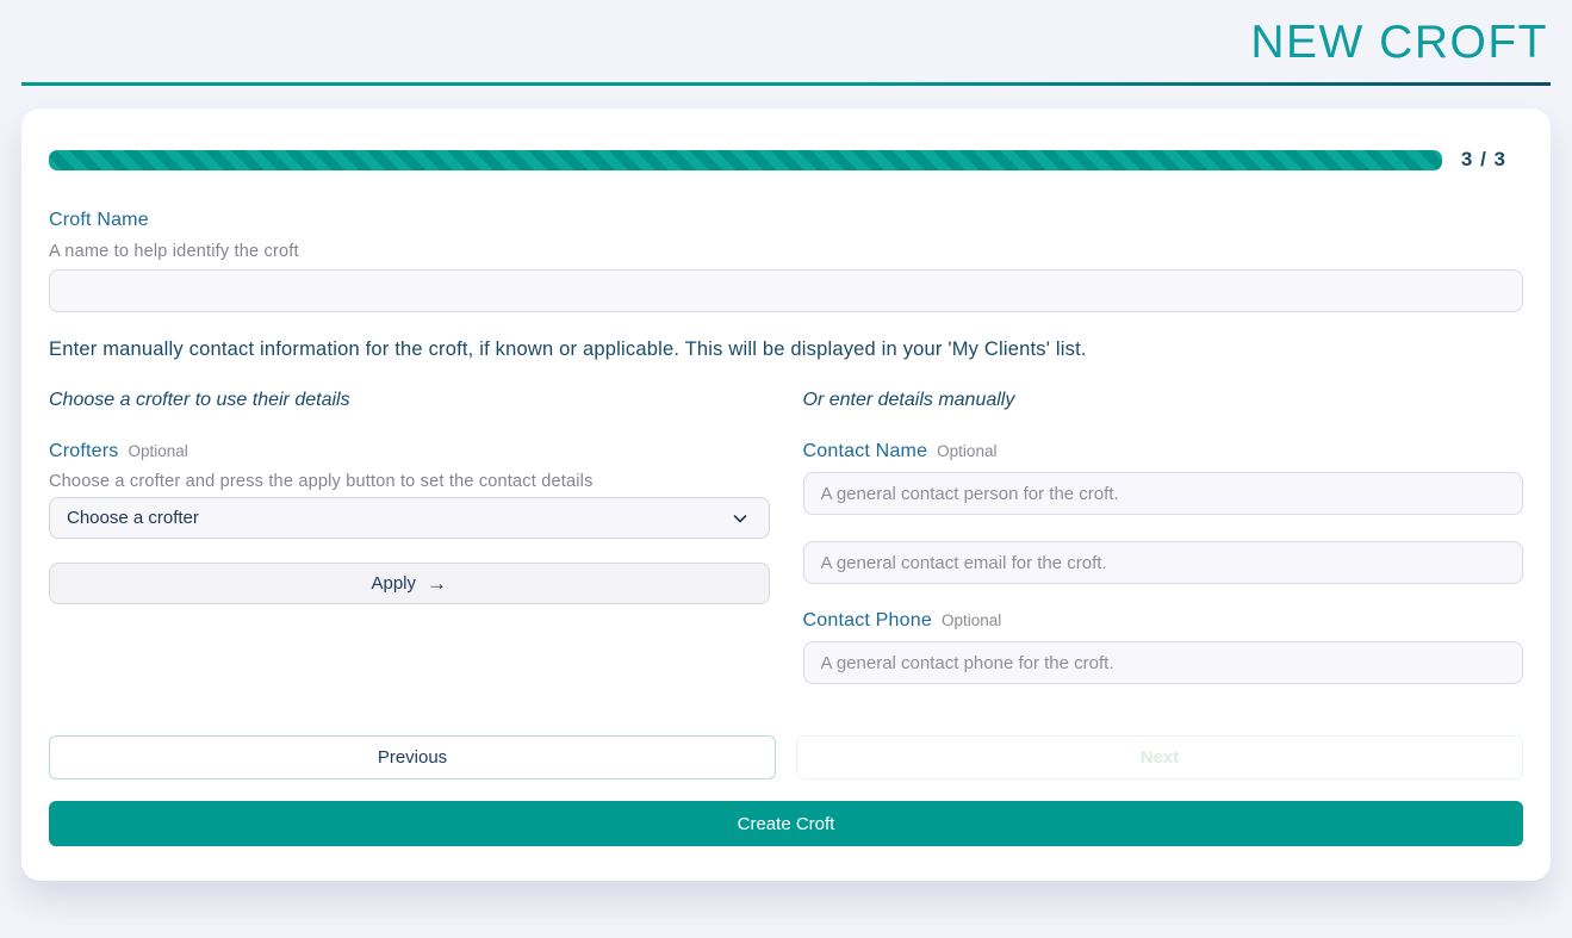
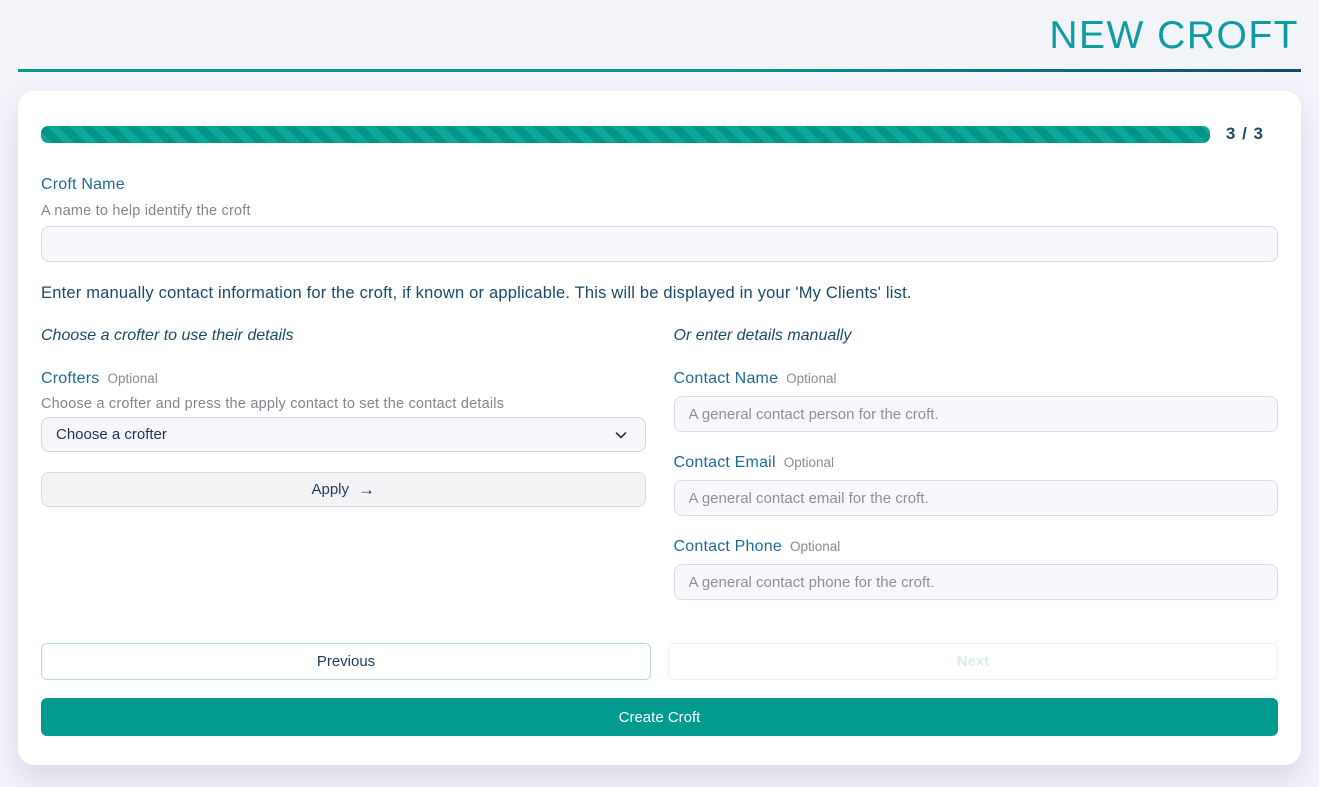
  NEW CROFT
  3 / 3
  Croft Name
  A name to help identify the croft
  Enter manually contact information for the croft, if known or applicable. This will be displayed in your 'My Clients' list.
  Choose a crofter to use their details
  Crofters Optional
- Choose a crofter and press the apply button to set the contact details
+ Choose a crofter and press the apply contact to set the contact details
  Choose a crofter
  Apply
  →
  Or enter details manually
  Contact Name Optional
  A general contact person for the croft.
+ Contact Email Optional
  A general contact email for the croft.
  Contact Phone Optional
  A general contact phone for the croft.
  Previous
  Next
  Create Croft
